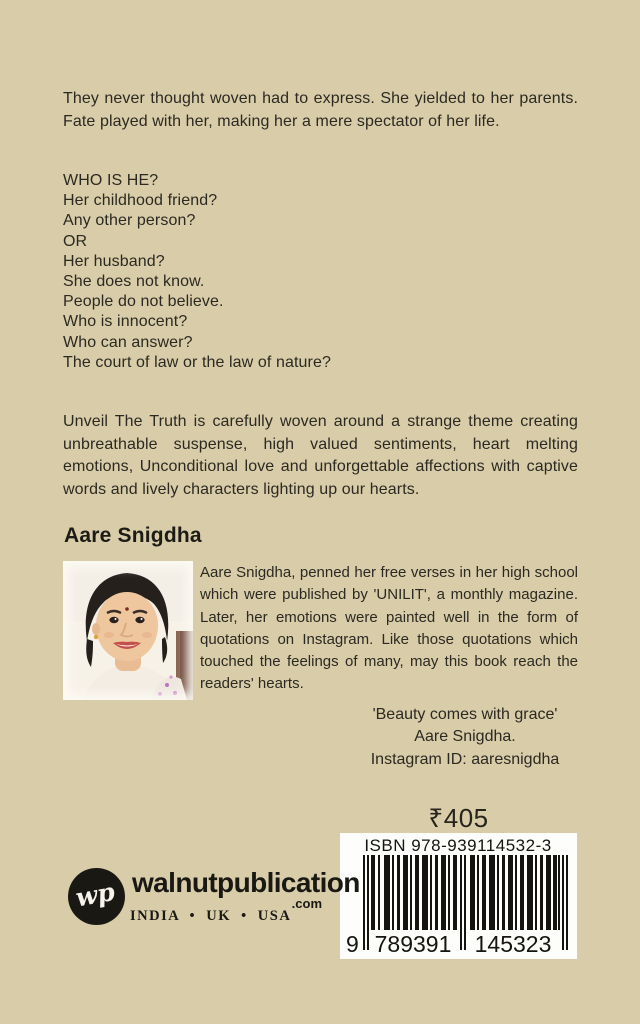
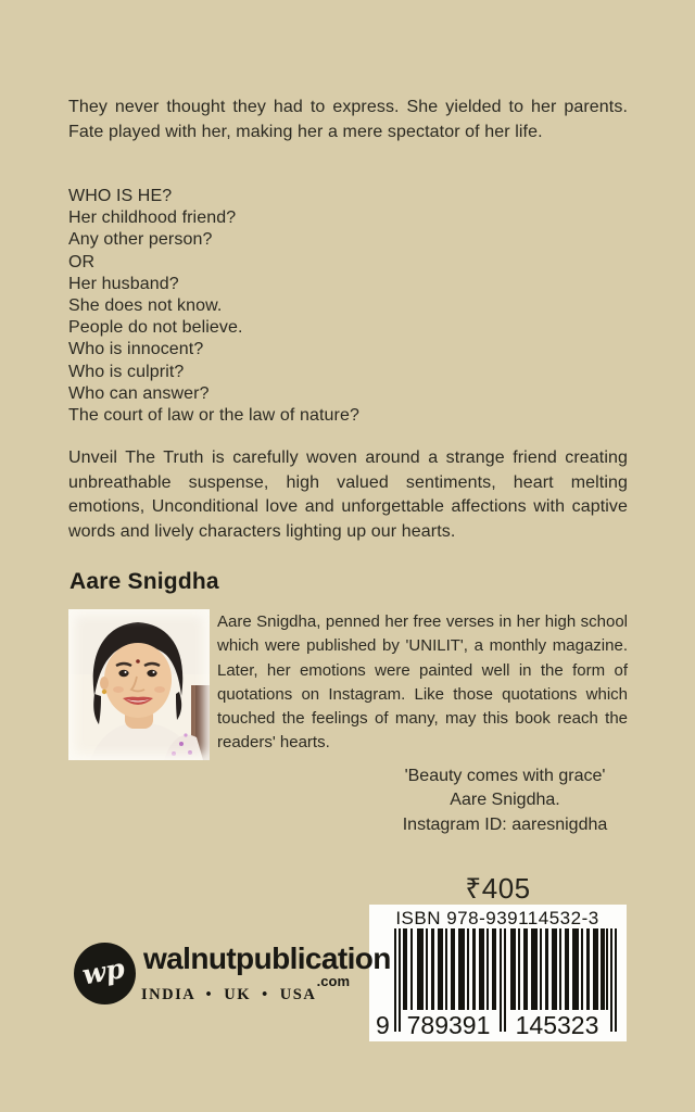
- They never thought woven had to express. She yielded to her parents. Fate played with her, making her a mere spectator of her life.
+ They never thought they had to express. She yielded to her parents. Fate played with her, making her a mere spectator of her life.
  WHO IS HE?
  Her childhood friend?
  Any other person?
  OR
  Her husband?
  She does not know.
  People do not believe.
  Who is innocent?
+ Who is culprit?
  Who can answer?
  The court of law or the law of nature?
- Unveil The Truth is carefully woven around a strange theme creating unbreathable suspense, high valued sentiments, heart melting emotions, Unconditional love and unforgettable affections with captive words and lively characters lighting up our hearts.
+ Unveil The Truth is carefully woven around a strange friend creating unbreathable suspense, high valued sentiments, heart melting emotions, Unconditional love and unforgettable affections with captive words and lively characters lighting up our hearts.
  Aare Snigdha
  Aare Snigdha, penned her free verses in her high school which were published by 'UNILIT', a monthly magazine. Later, her emotions were painted well in the form of quotations on Instagram. Like those quotations which touched the feelings of many, may this book reach the readers' hearts.
  'Beauty comes with grace'
  Aare Snigdha.
  Instagram ID: aaresnigdha
  ₹405
  ISBN 978-939114532-3
  9
  789391
  145323
  walnutpublication
  .com
  INDIA • UK • USA
